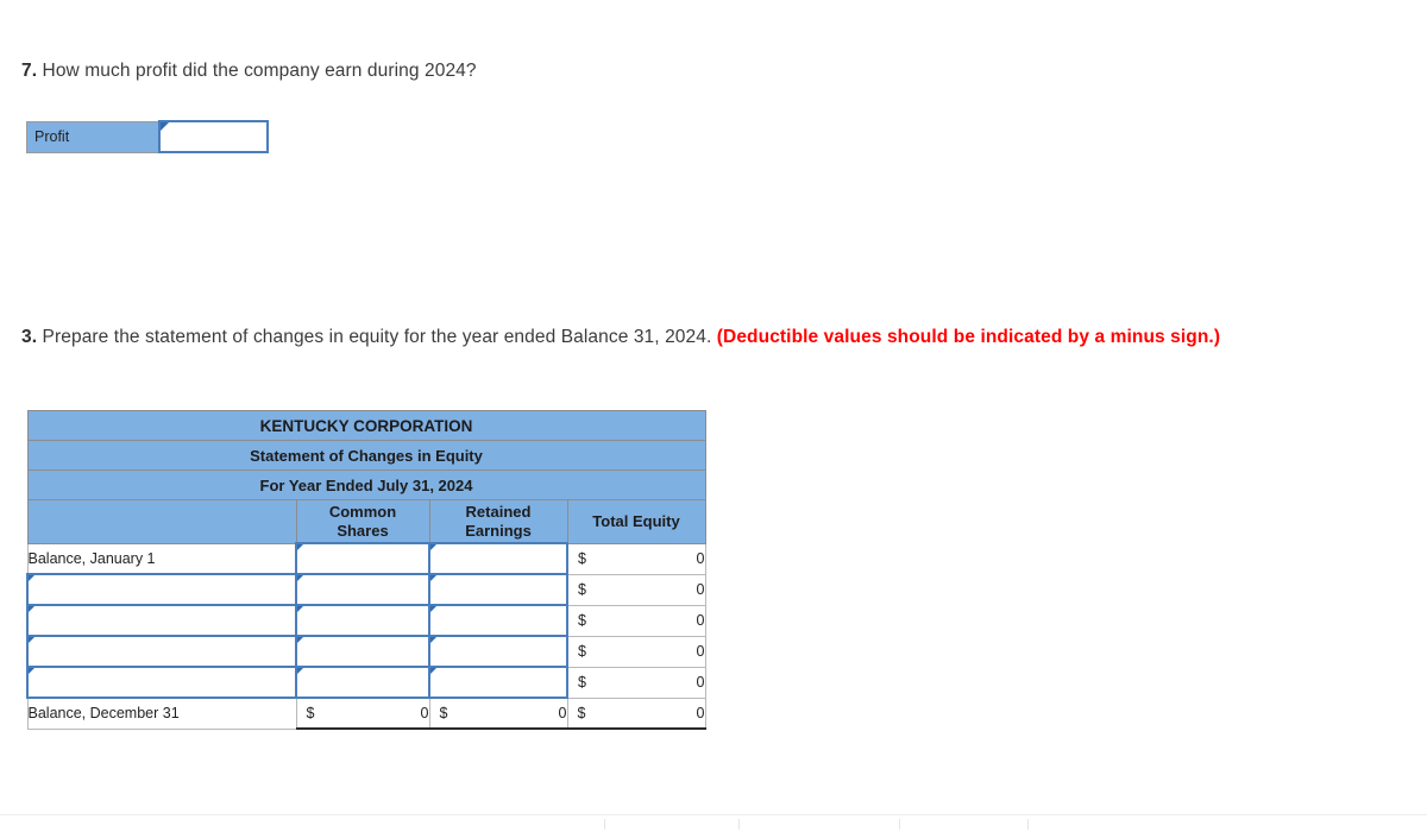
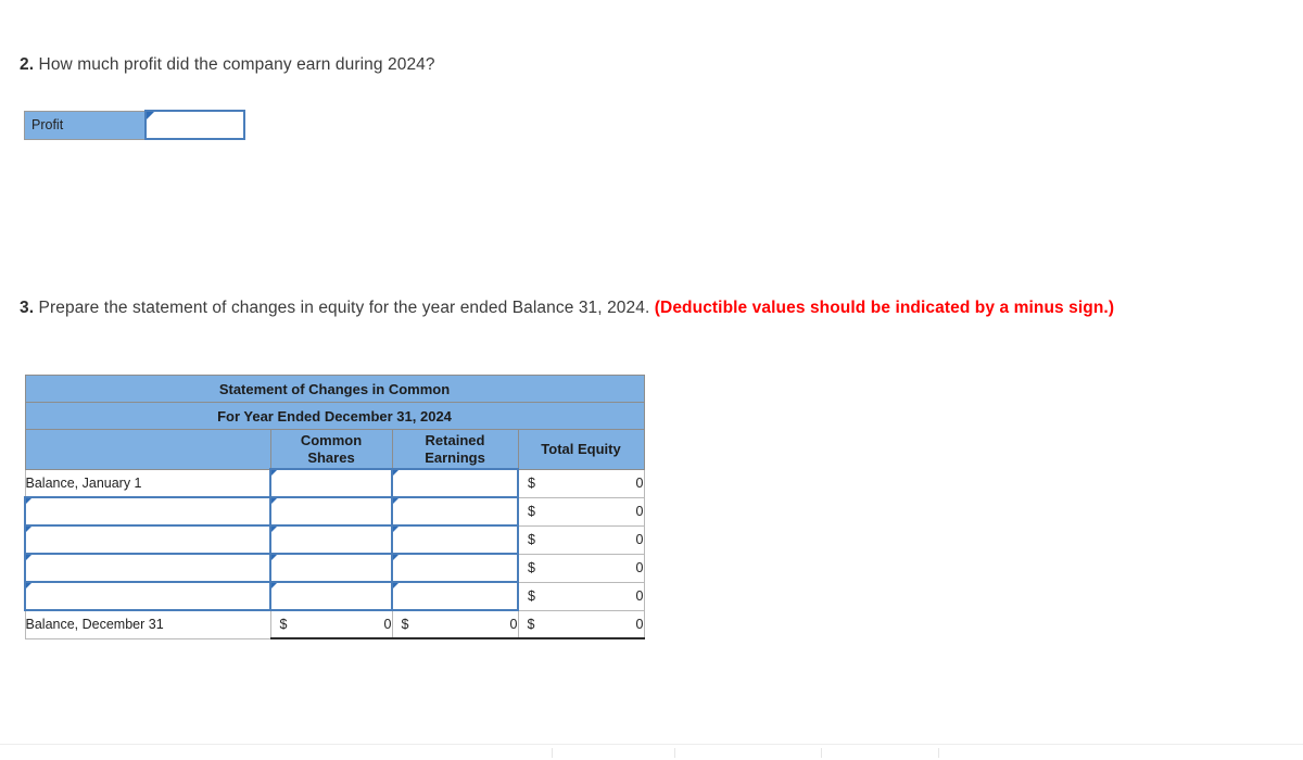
- 7. How much profit did the company earn during 2024?
+ 2. How much profit did the company earn during 2024?
  Profit
  3. Prepare the statement of changes in equity for the year ended Balance 31, 2024. (Deductible values should be indicated by a minus sign.)
- KENTUCKY CORPORATION
- Statement of Changes in Equity
+ Statement of Changes in Common
- For Year Ended July 31, 2024
+ For Year Ended December 31, 2024
  	Common Shares	Retained Earnings	Total Equity
  Balance, January 1			$ 0
  			$ 0
  			$ 0
  			$ 0
  			$ 0
  Balance, December 31	$ 0	$ 0	$ 0
